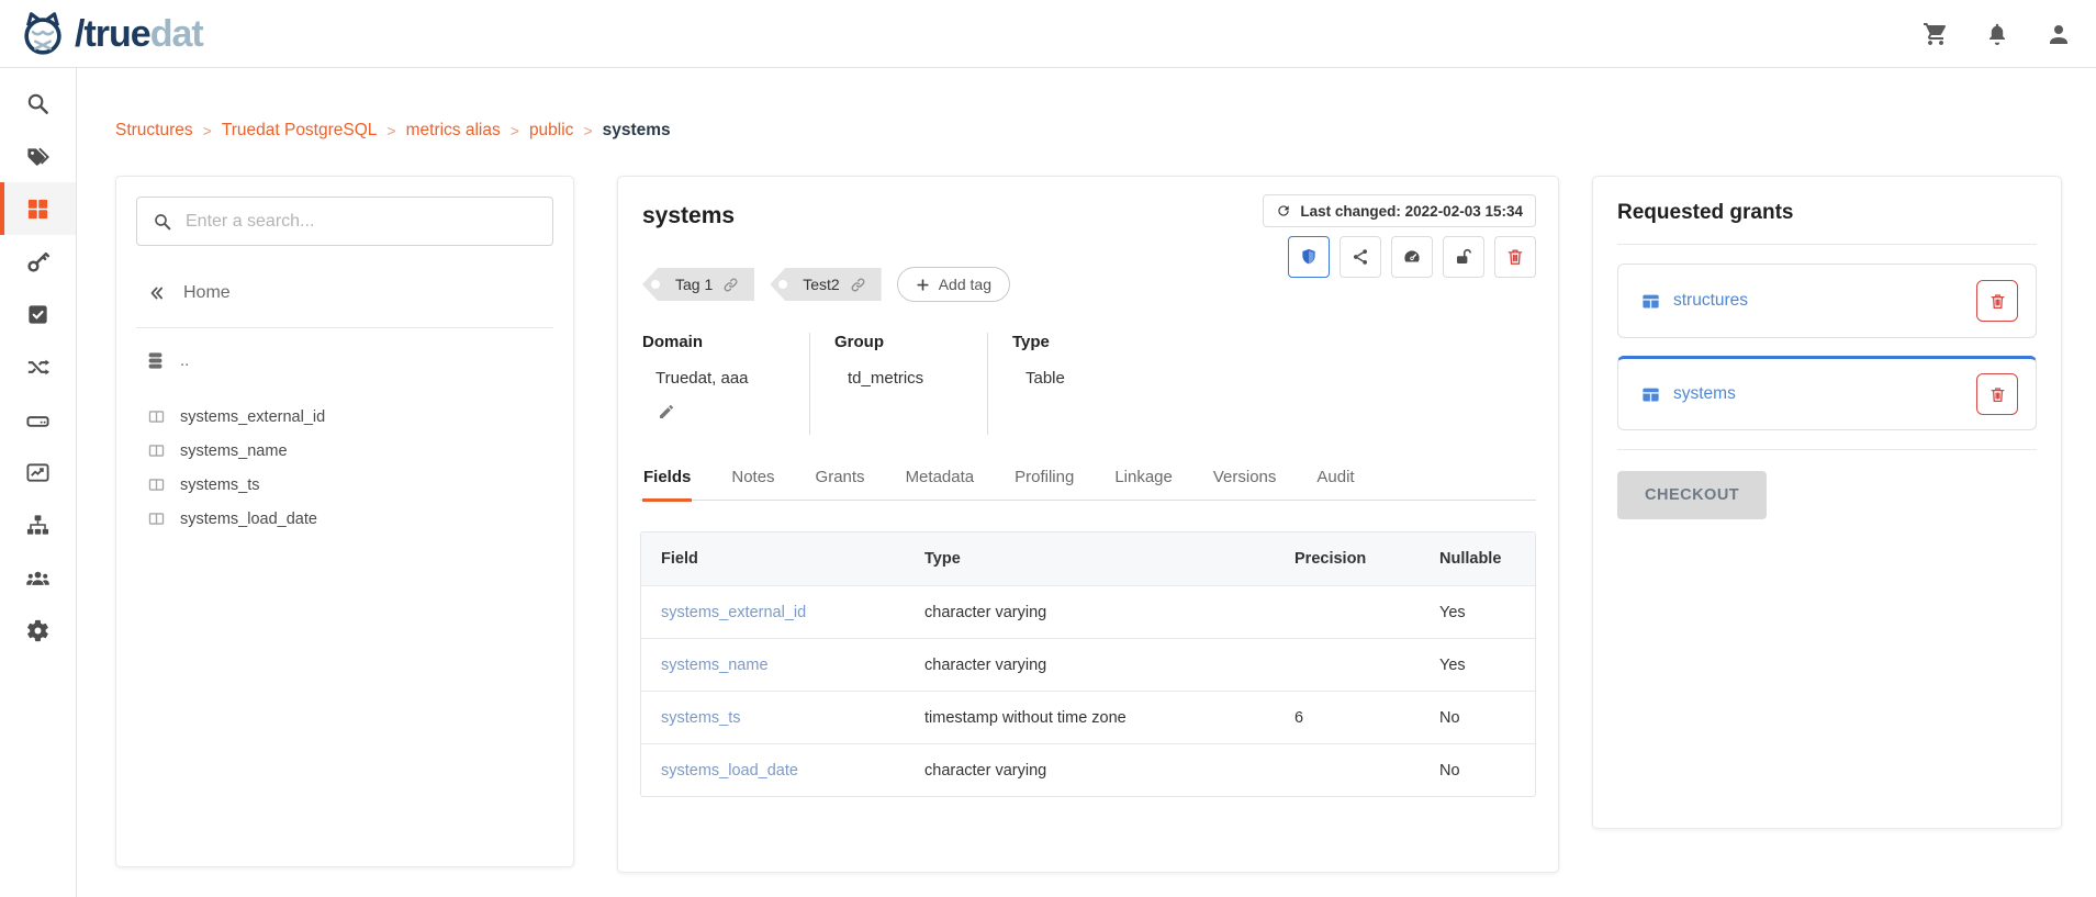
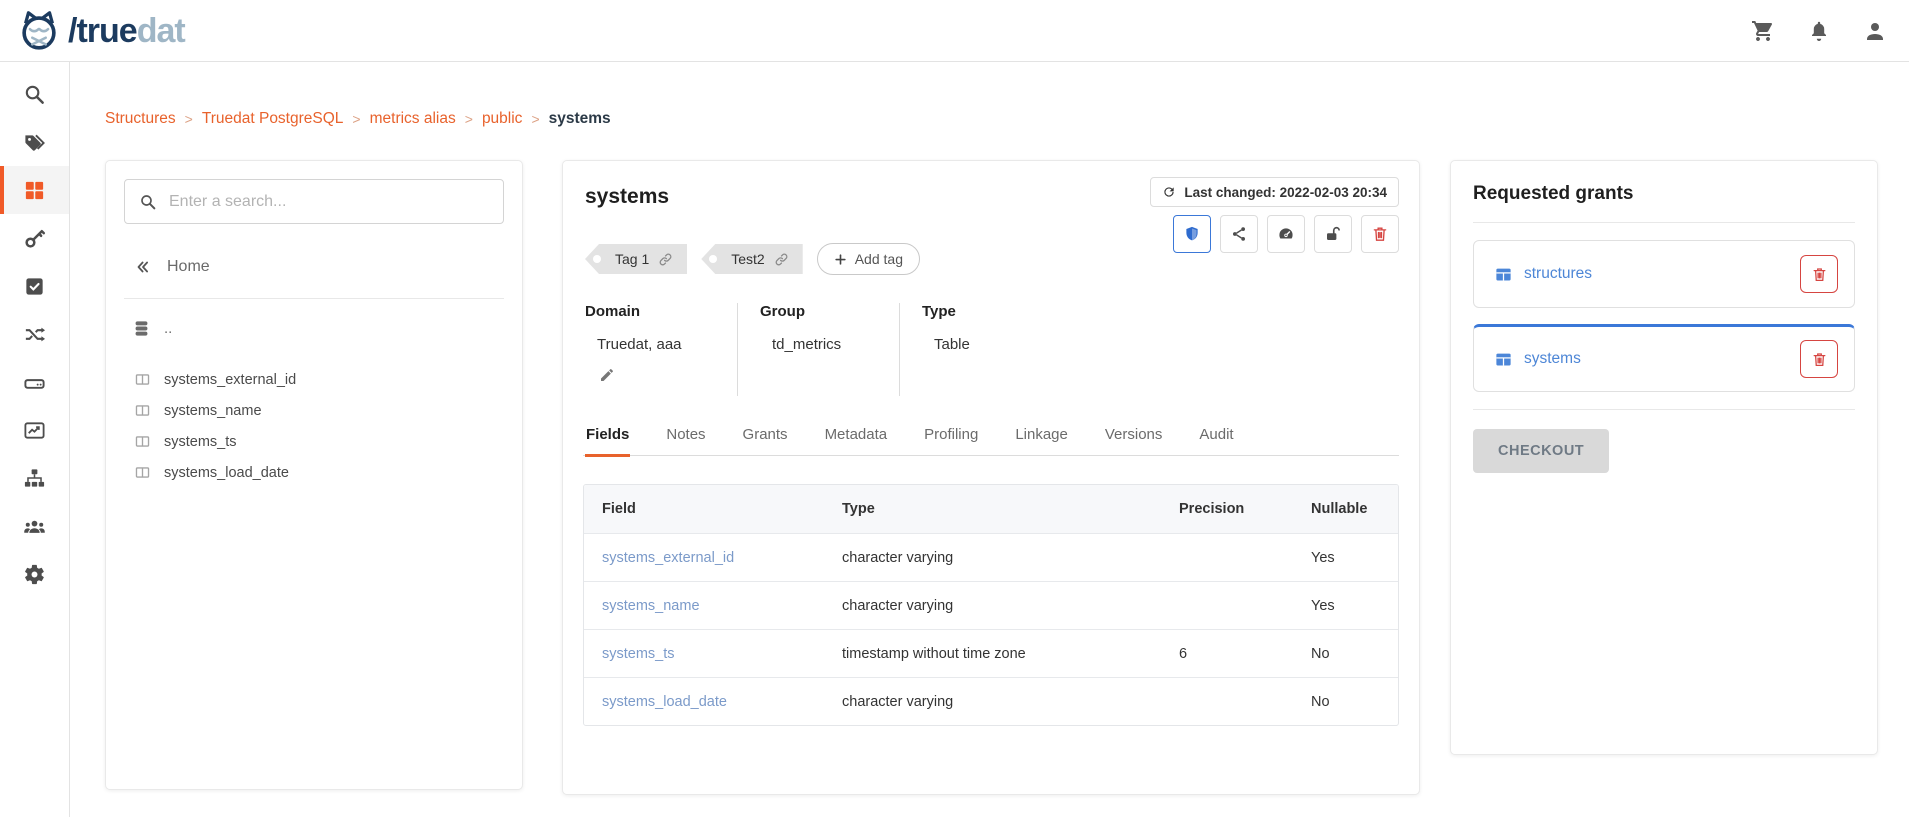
  /truedat
  Structures
  >
  Truedat PostgreSQL
  >
  metrics alias
  >
  public
  >
  systems
  Enter a search...
  Home
  ..
  systems_external_id
  systems_name
  systems_ts
  systems_load_date
  systems
- Last changed: 2022-02-03 15:34
+ Last changed: 2022-02-03 20:34
  Tag 1
  Test2
  Add tag
  Domain
  Truedat, aaa
  Group
  td_metrics
  Type
  Table
  Fields
  Notes
  Grants
  Metadata
  Profiling
  Linkage
  Versions
  Audit
  Field
  Type
  Precision
  Nullable
  systems_external_id
  character varying
  Yes
  systems_name
  character varying
  Yes
  systems_ts
  timestamp without time zone
  6
  No
  systems_load_date
  character varying
  No
  Requested grants
  structures
  systems
  CHECKOUT
